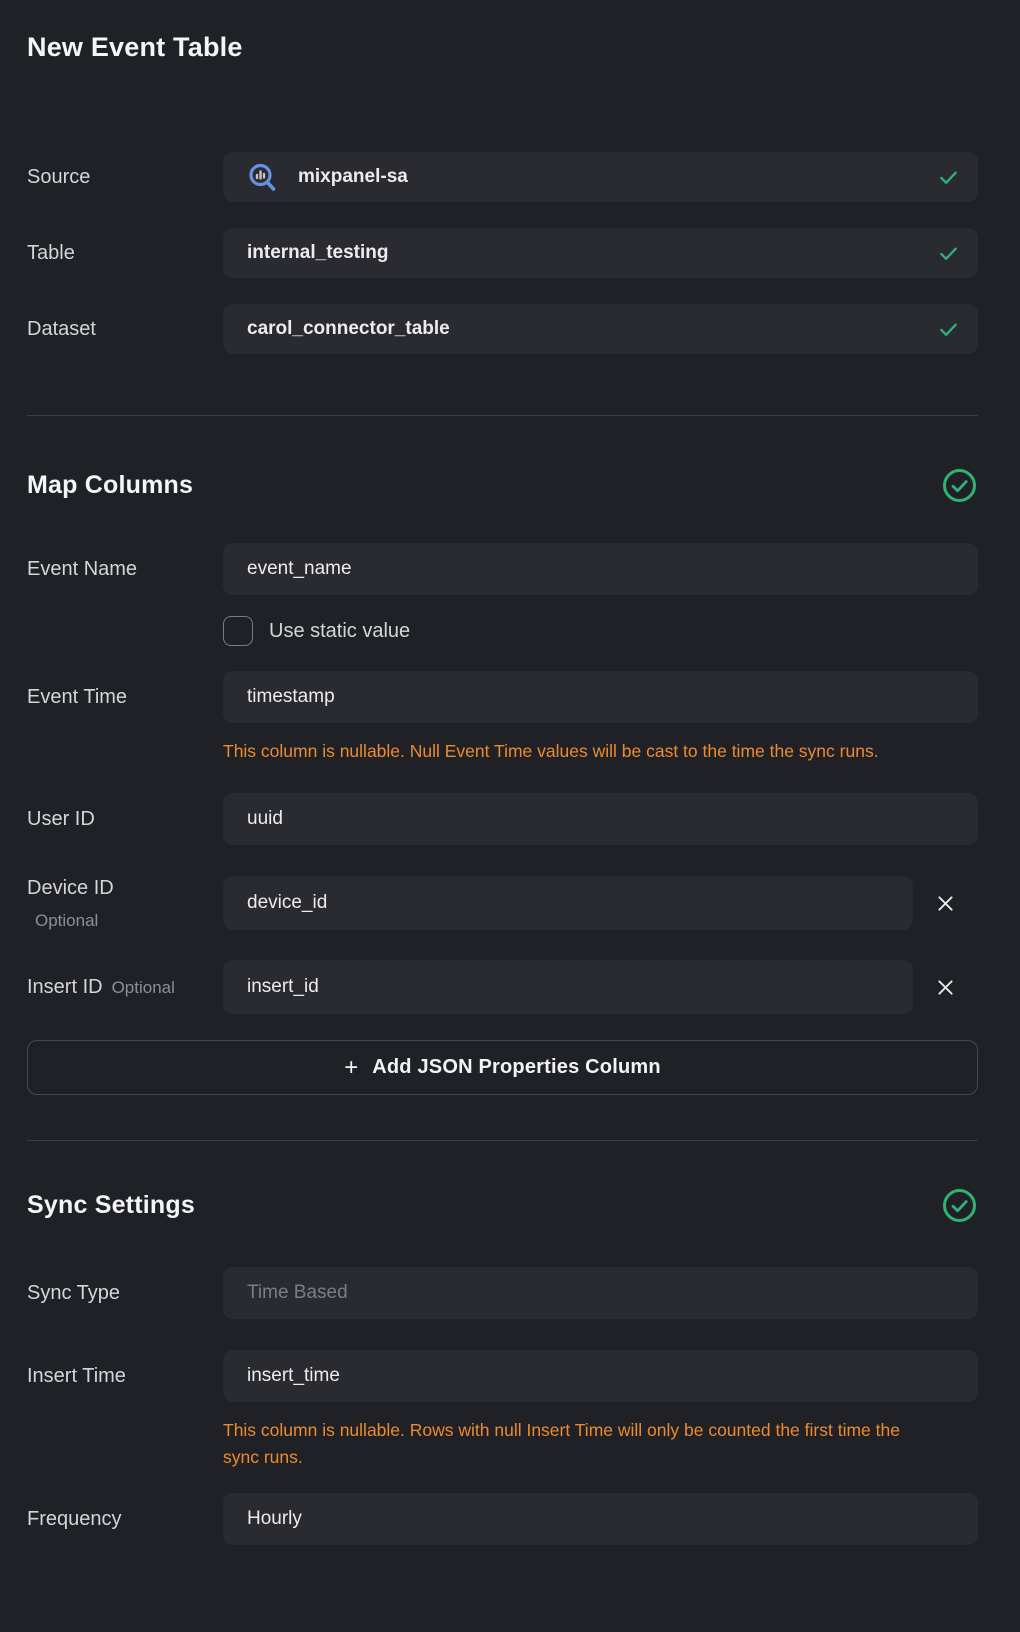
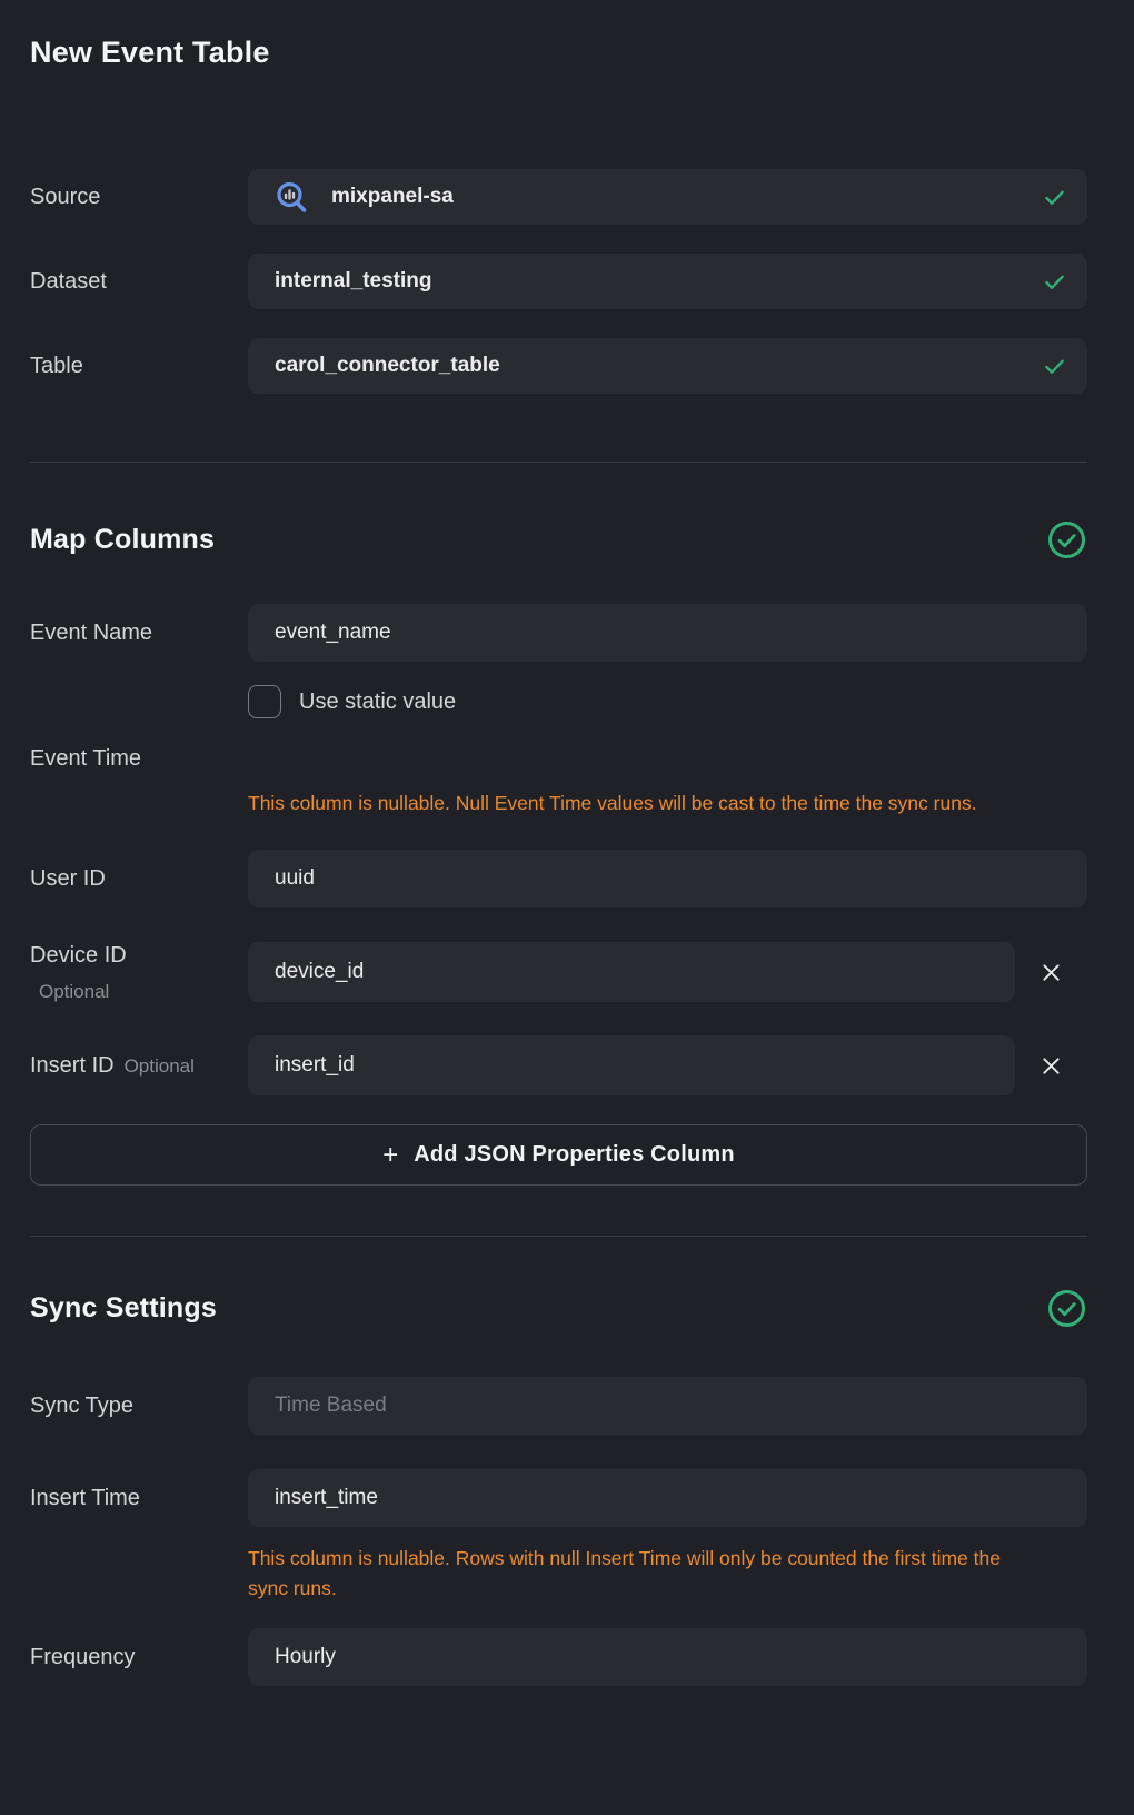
  New Event Table
  Source
  mixpanel-sa
- Table
+ Dataset
  internal_testing
- Dataset
+ Table
  carol_connector_table
  Map Columns
  Event Name
  event_name
  Use static value
  Event Time
- timestamp
  This column is nullable. Null Event Time values will be cast to the time the sync runs.
  User ID
  uuid
  Device ID
  Optional
  device_id
  Insert ID
  Optional
  insert_id
  +
  Add JSON Properties Column
  Sync Settings
  Sync Type
  Time Based
  Insert Time
  insert_time
  This column is nullable. Rows with null Insert Time will only be counted the first time the sync runs.
  Frequency
  Hourly
